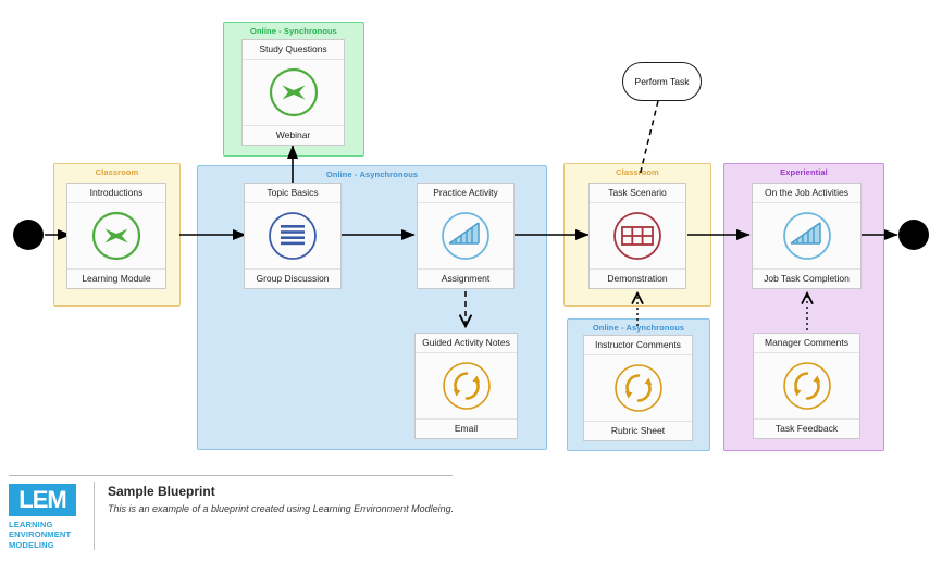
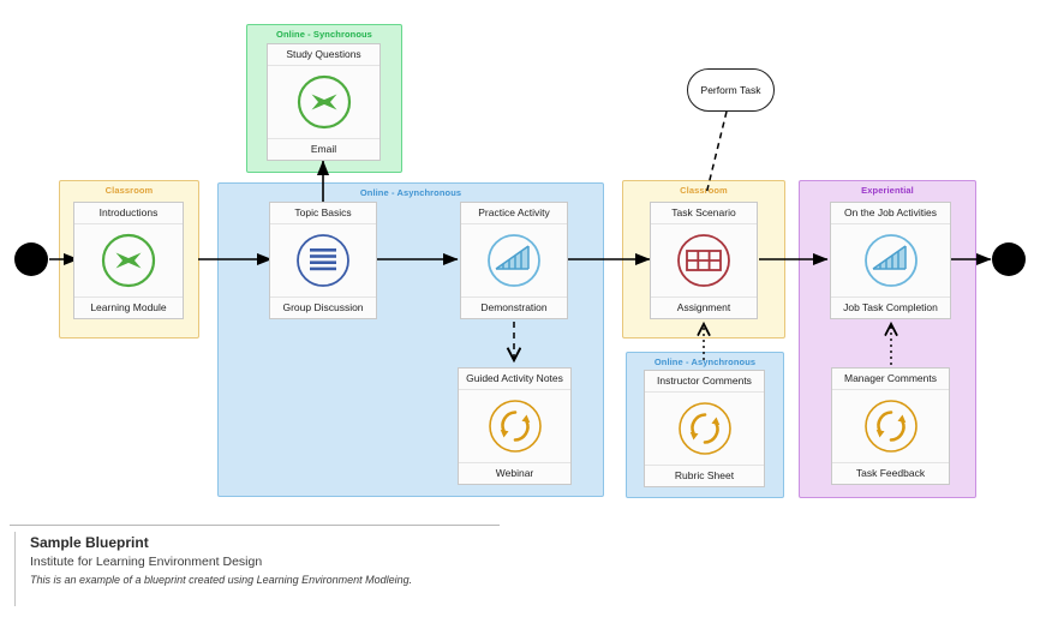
  Classroom
  Online - Synchronous
  Online - Asynchronous
  Classoom
  Online - Asynchronous
  Experiential
  Perform Task
  Introductions
  Learning Module
  Study Questions
- Webinar
+ Email
  Topic Basics
  Group Discussion
  Practice Activity
- Assignment
+ Demonstration
  Guided Activity Notes
- Email
+ Webinar
  Task Scenario
- Demonstration
+ Assignment
  Instructor Comments
  Rubric Sheet
  On the Job Activities
  Job Task Completion
  Manager Comments
  Task Feedback
- LEM
- LEARNING
- ENVIRONMENT
- MODELING
  Sample Blueprint
+ Institute for Learning Environment Design
  This is an example of a blueprint created using Learning Environment Modleing.
